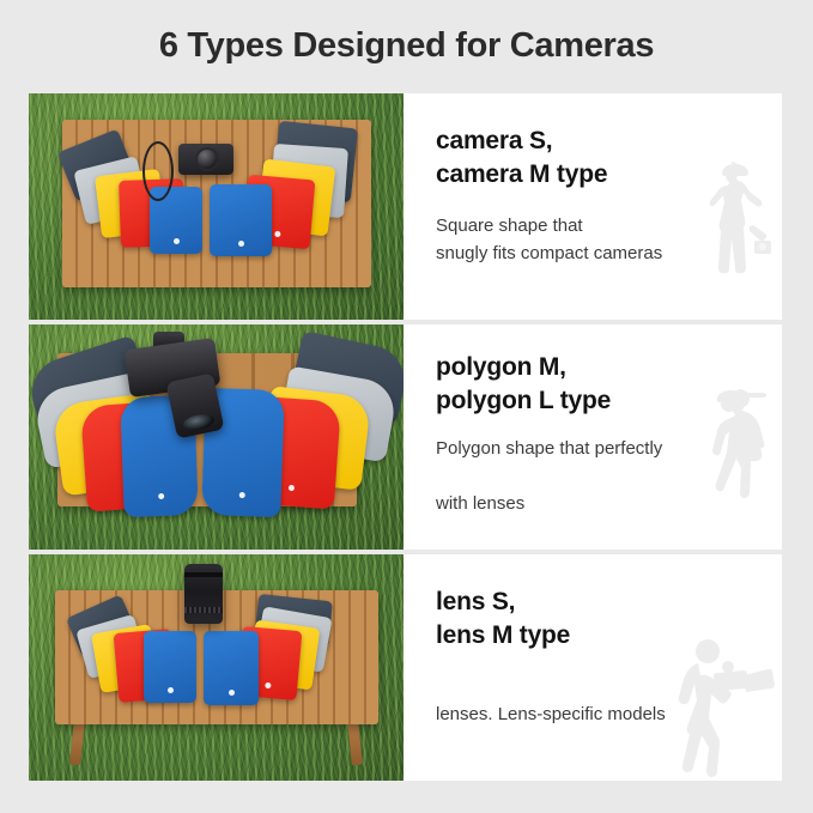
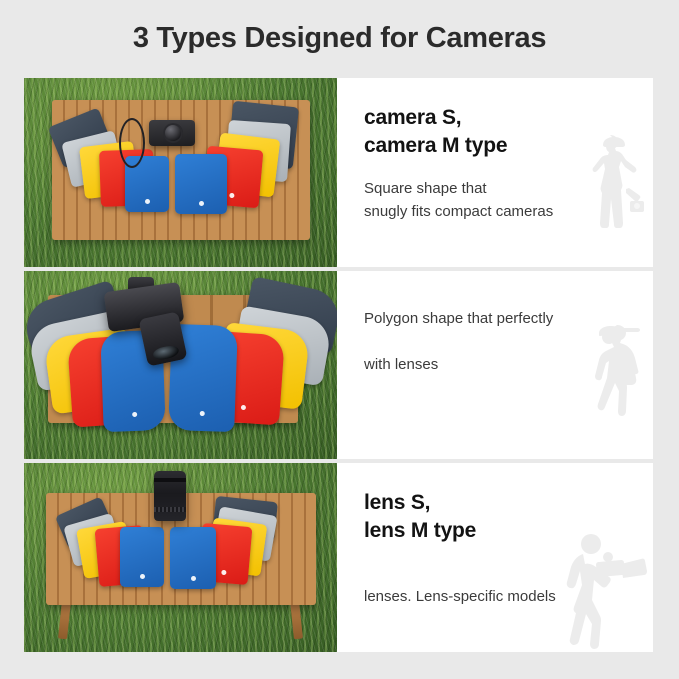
- 6 Types Designed for Cameras
+ 3 Types Designed for Cameras
  camera S,
  camera M type
  Square shape that
  snugly fits compact cameras
- polygon M,
- polygon L type
  Polygon shape that perfectly
  with lenses
  lens S,
  lens M type
  lenses. Lens-specific models
